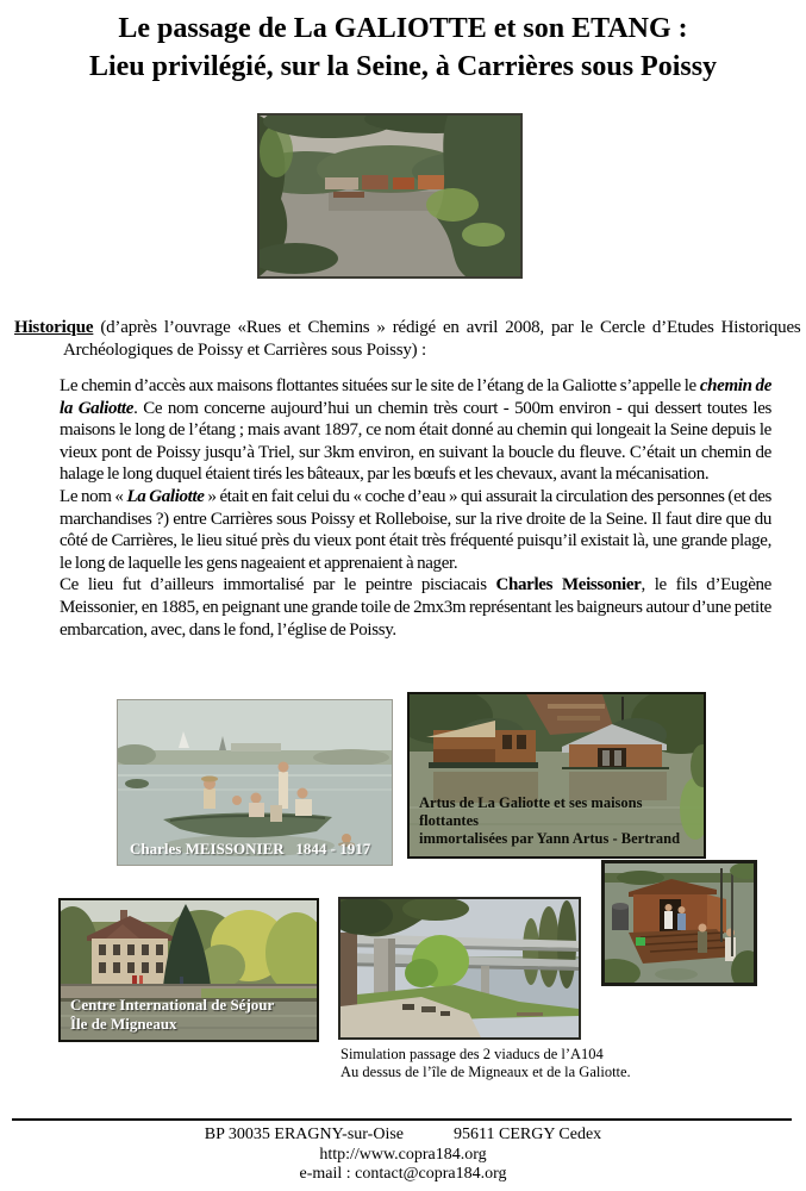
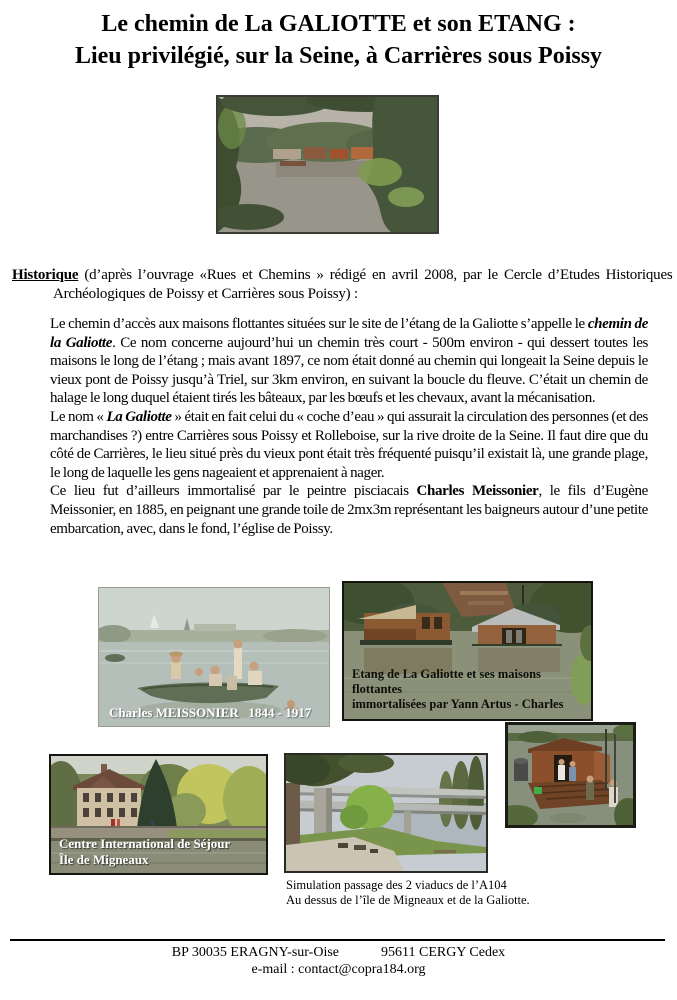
- Le passage de La GALIOTTE et son ETANG :
+ Le chemin de La GALIOTTE et son ETANG :
  Lieu privilégié, sur la Seine, à Carrières sous Poissy
  Historique (d’après l’ouvrage «Rues et Chemins » rédigé en avril 2008, par le Cercle d’Etudes Historiques Archéologiques de Poissy et Carrières sous Poissy) :
  Le chemin d’accès aux maisons flottantes situées sur le site de l’étang de la Galiotte s’appelle le chemin de la Galiotte. Ce nom concerne aujourd’hui un chemin très court - 500m environ - qui dessert toutes les maisons le long de l’étang ; mais avant 1897, ce nom était donné au chemin qui longeait la Seine depuis le vieux pont de Poissy jusqu’à Triel, sur 3km environ, en suivant la boucle du fleuve. C’était un chemin de halage le long duquel étaient tirés les bâteaux, par les bœufs et les chevaux, avant la mécanisation.
  Le nom « La Galiotte » était en fait celui du « coche d’eau » qui assurait la circulation des personnes (et des marchandises ?) entre Carrières sous Poissy et Rolleboise, sur la rive droite de la Seine. Il faut dire que du côté de Carrières, le lieu situé près du vieux pont était très fréquenté puisqu’il existait là, une grande plage, le long de laquelle les gens nageaient et apprenaient à nager.
  Ce lieu fut d’ailleurs immortalisé par le peintre pisciacais Charles Meissonier, le fils d’Eugène Meissonier, en 1885, en peignant une grande toile de 2mx3m représentant les baigneurs autour d’une petite embarcation, avec, dans le fond, l’église de Poissy.
  Charles MEISSONIER 1844 - 1917
- Artus de La Galiotte et ses maisons flottantes
+ Etang de La Galiotte et ses maisons flottantes
- immortalisées par Yann Artus - Bertrand
+ immortalisées par Yann Artus - Charles
  Centre International de Séjour
  Île de Migneaux
  Simulation passage des 2 viaducs de l’A104
  Au dessus de l’île de Migneaux et de la Galiotte.
  BP 30035 ERAGNY-sur-Oise 95611 CERGY Cedex
- http://www.copra184.org
  e-mail : contact@copra184.org
